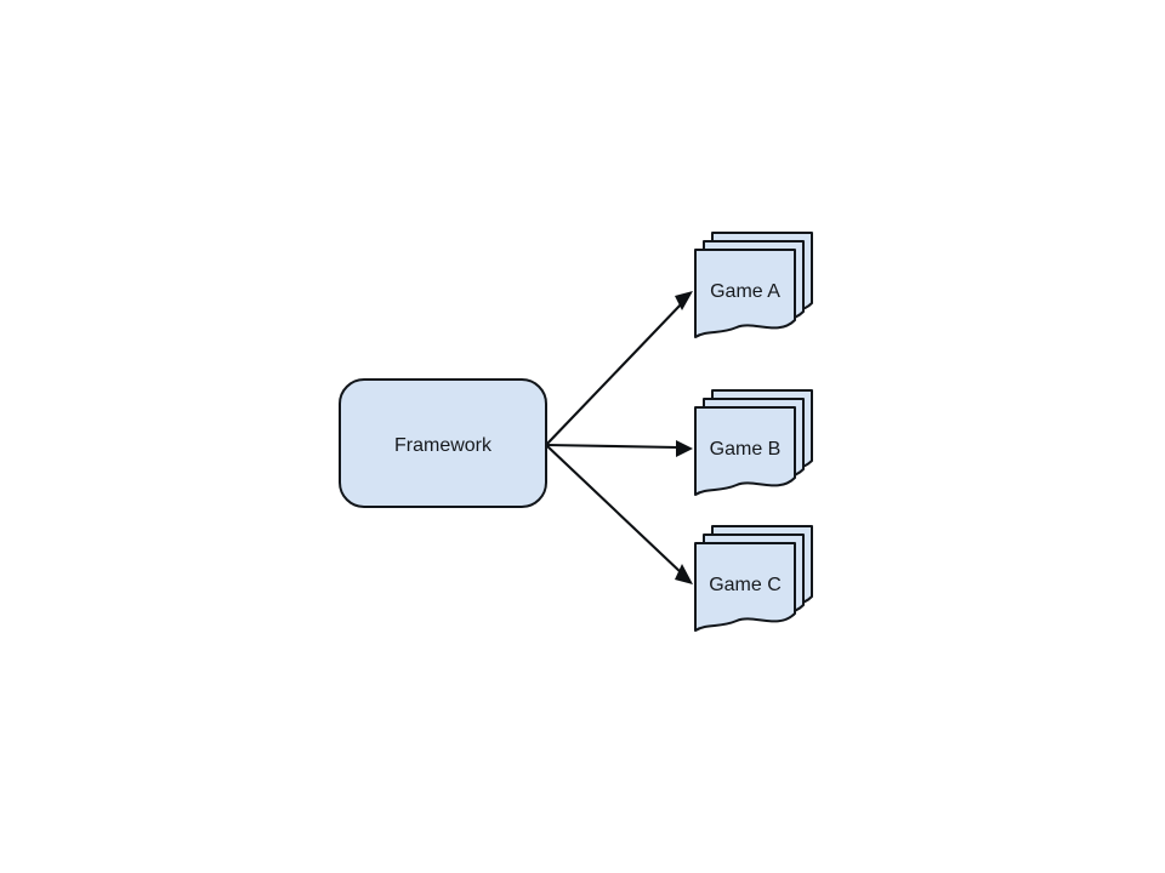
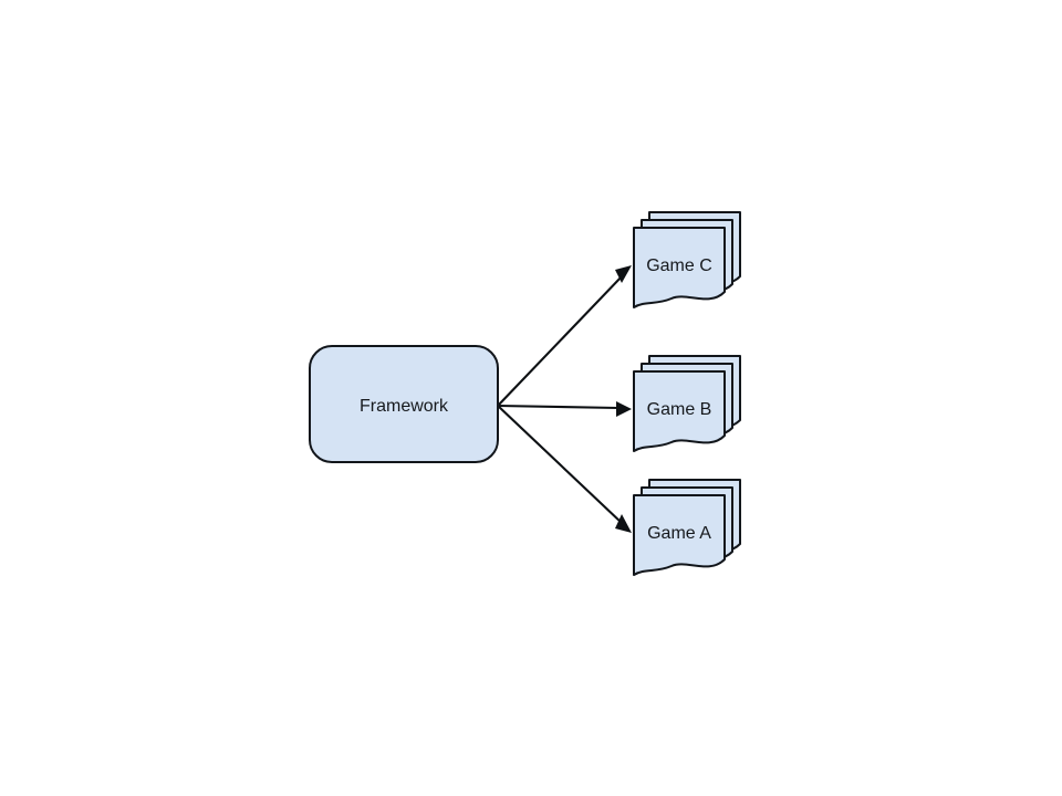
  Framework
- Game A
+ Game C
  Game B
- Game C
+ Game A
